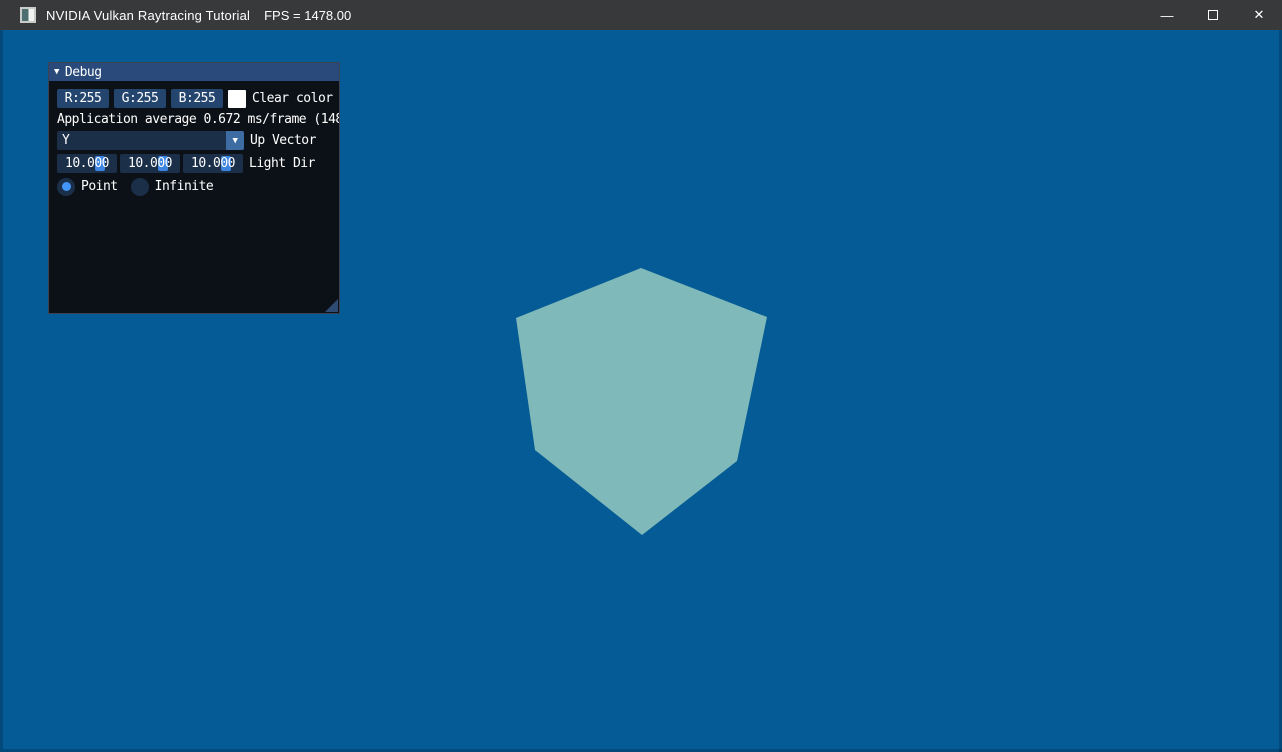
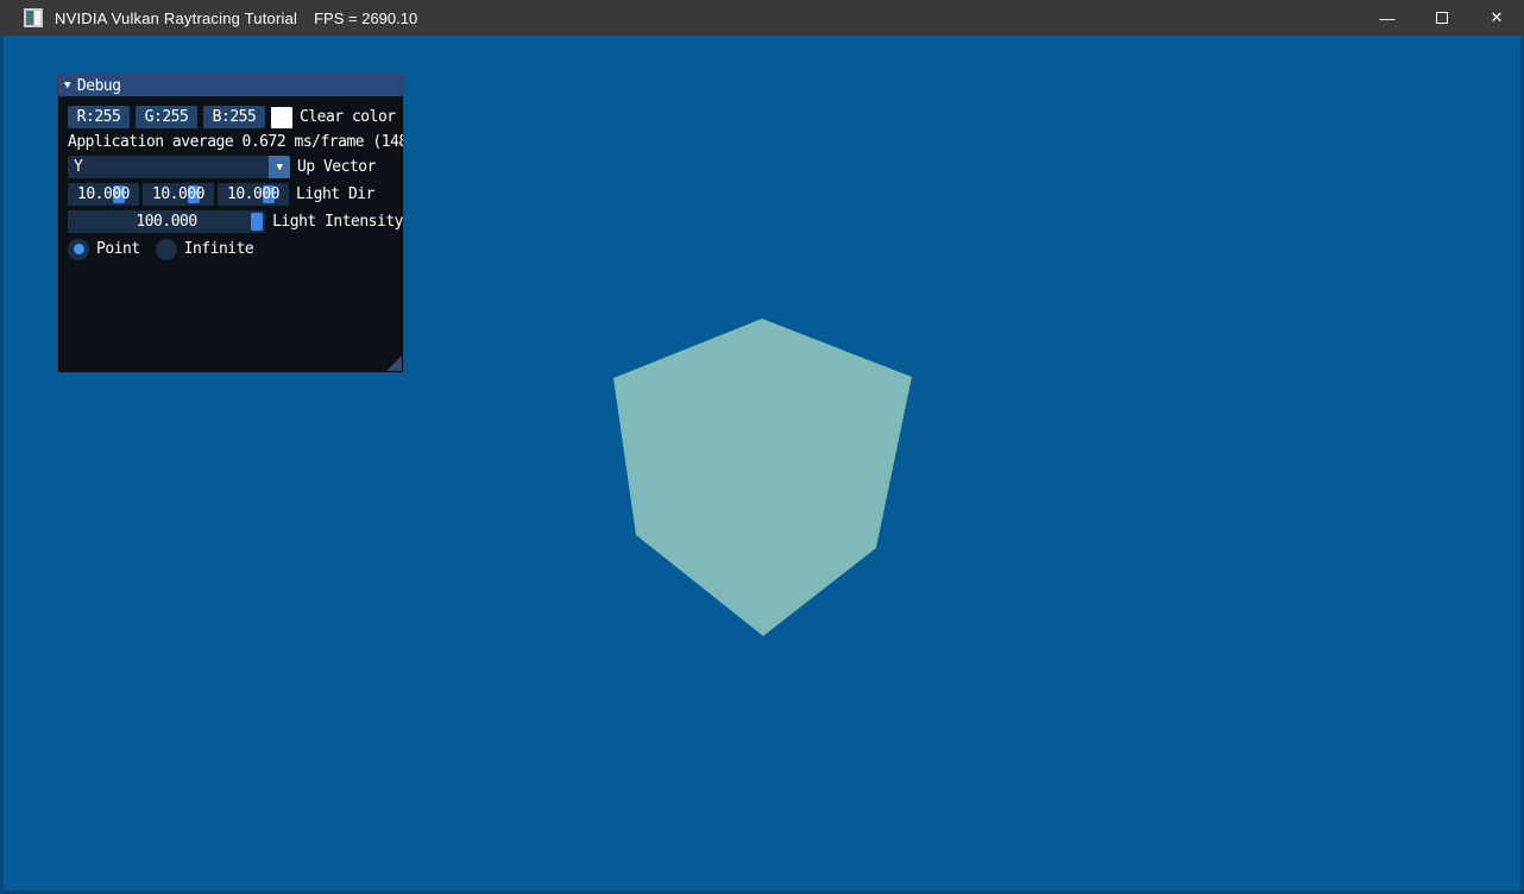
  NVIDIA Vulkan Raytracing Tutorial
- FPS = 1478.00
+ FPS = 2690.10
  —
  ✕
  ▼
  Debug
  R:255
  G:255
  B:255
  Clear color
  Application average 0.672 ms/frame (14
  Y
  ▼
  Up Vector
  10.000
  10.000
  10.000
  Light Dir
+ 100.000
+ Light Intensity
  Point
  Infinite
